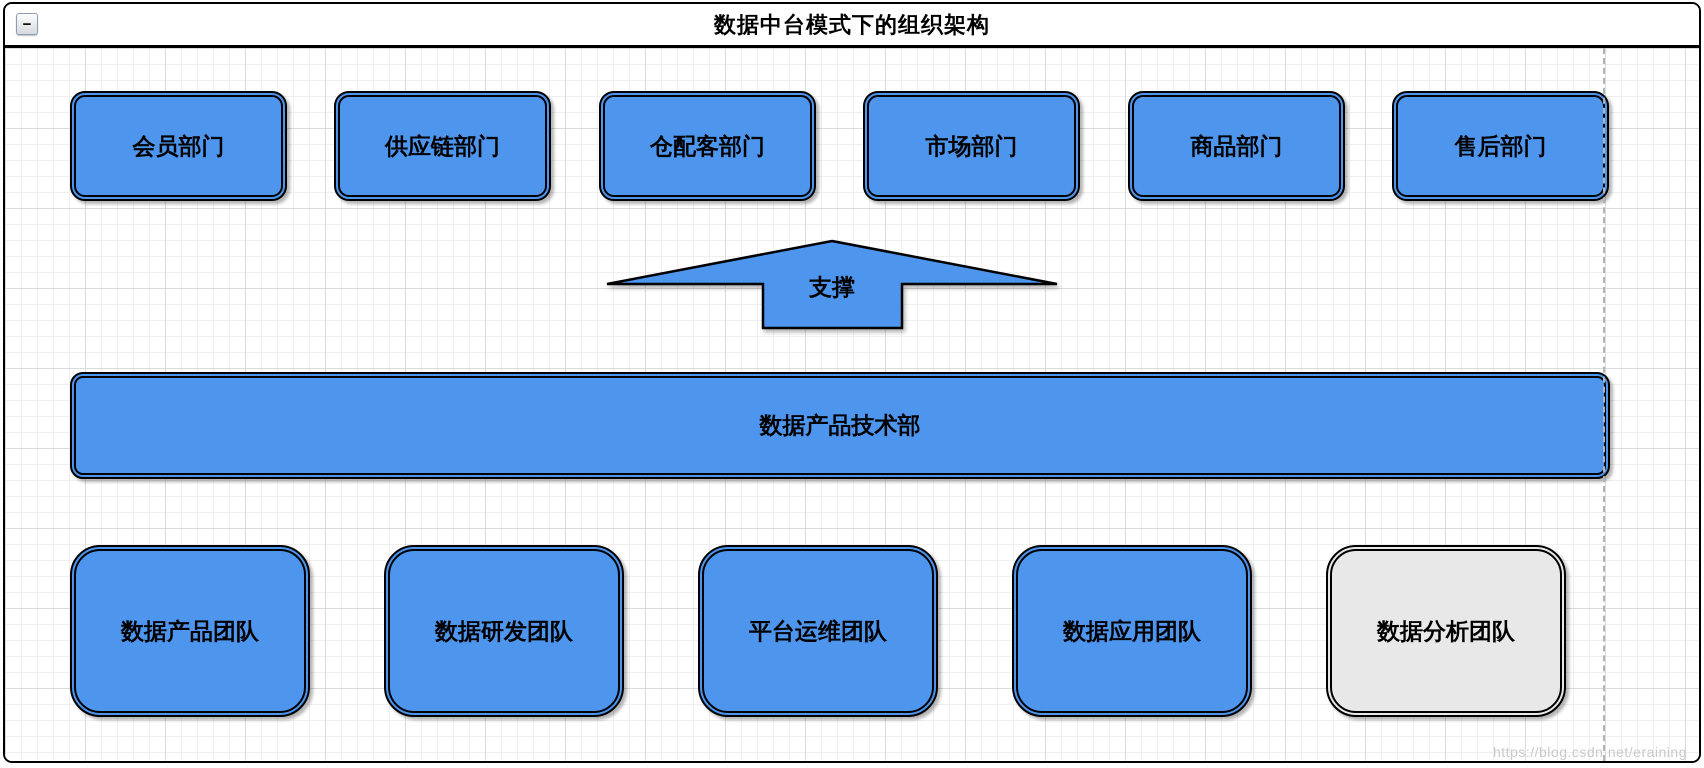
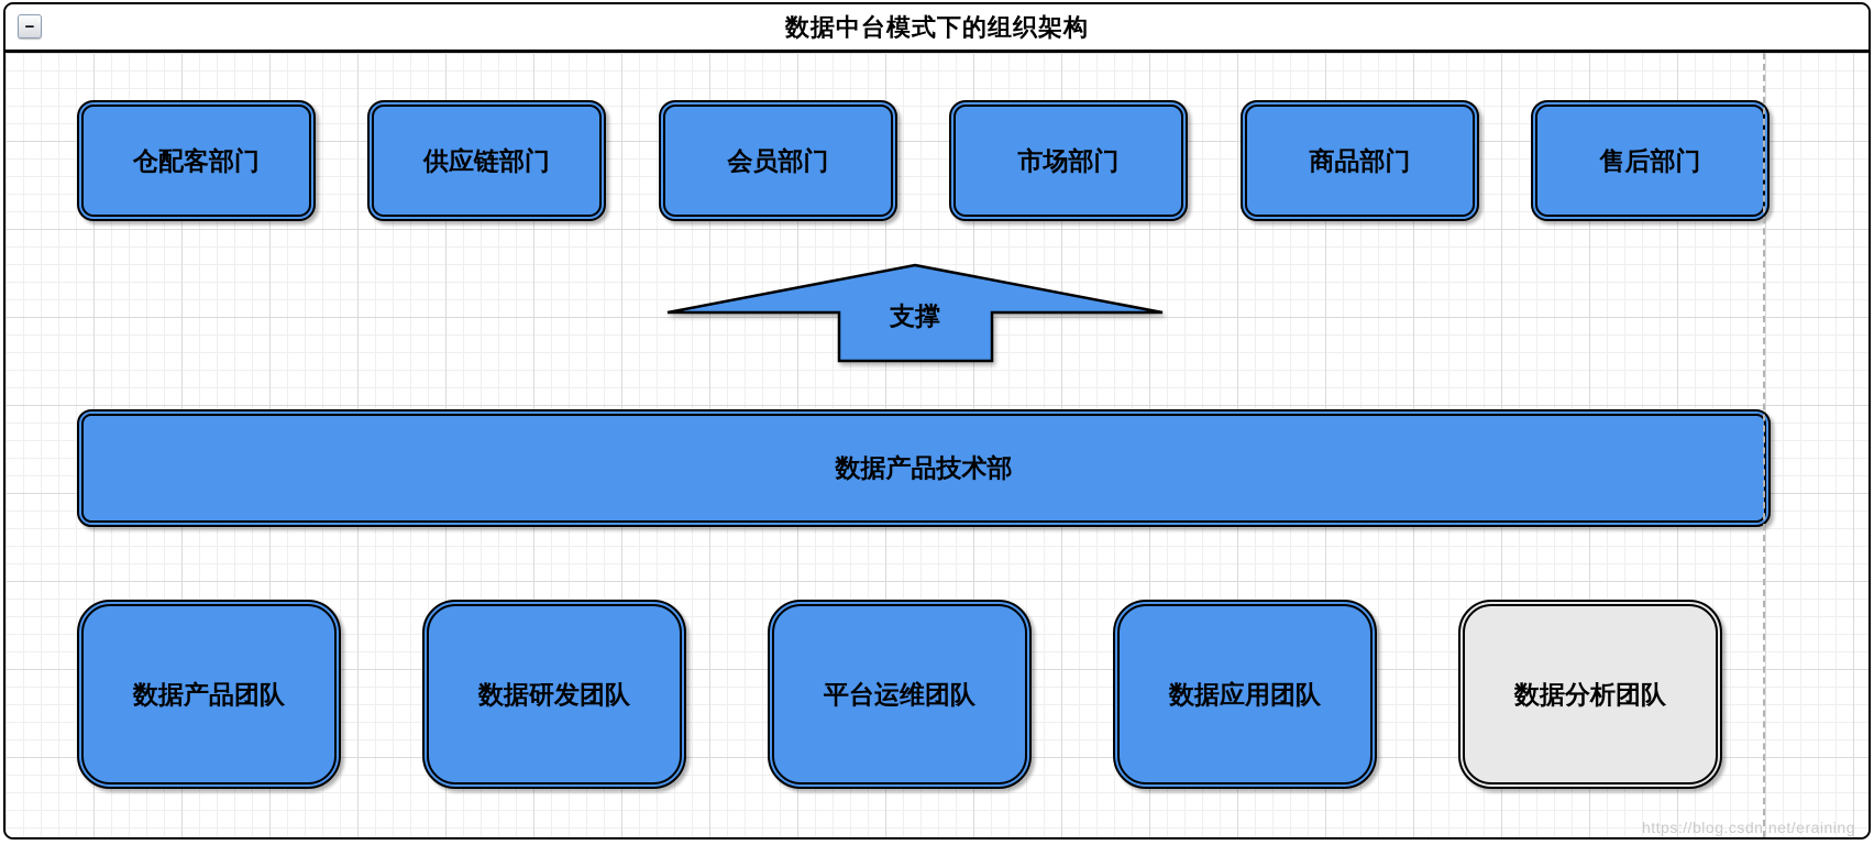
  −
  数据中台模式下的组织架构
- 会员部门
+ 仓配客部门
  供应链部门
- 仓配客部门
+ 会员部门
  市场部门
  商品部门
  售后部门
  支撑
  数据产品技术部
  数据产品团队
  数据研发团队
  平台运维团队
  数据应用团队
  数据分析团队
  https://blog.csdn.net/eraining
